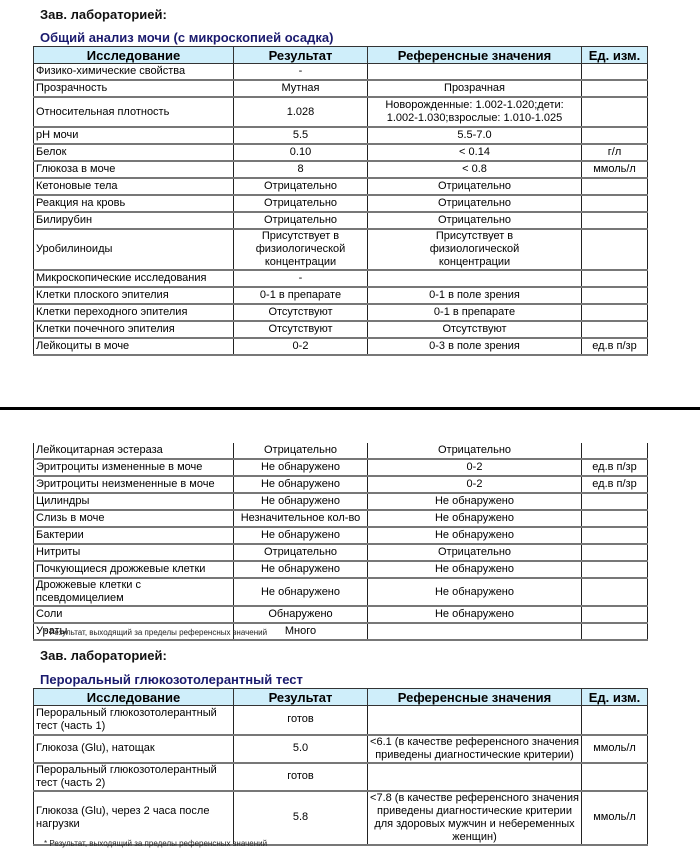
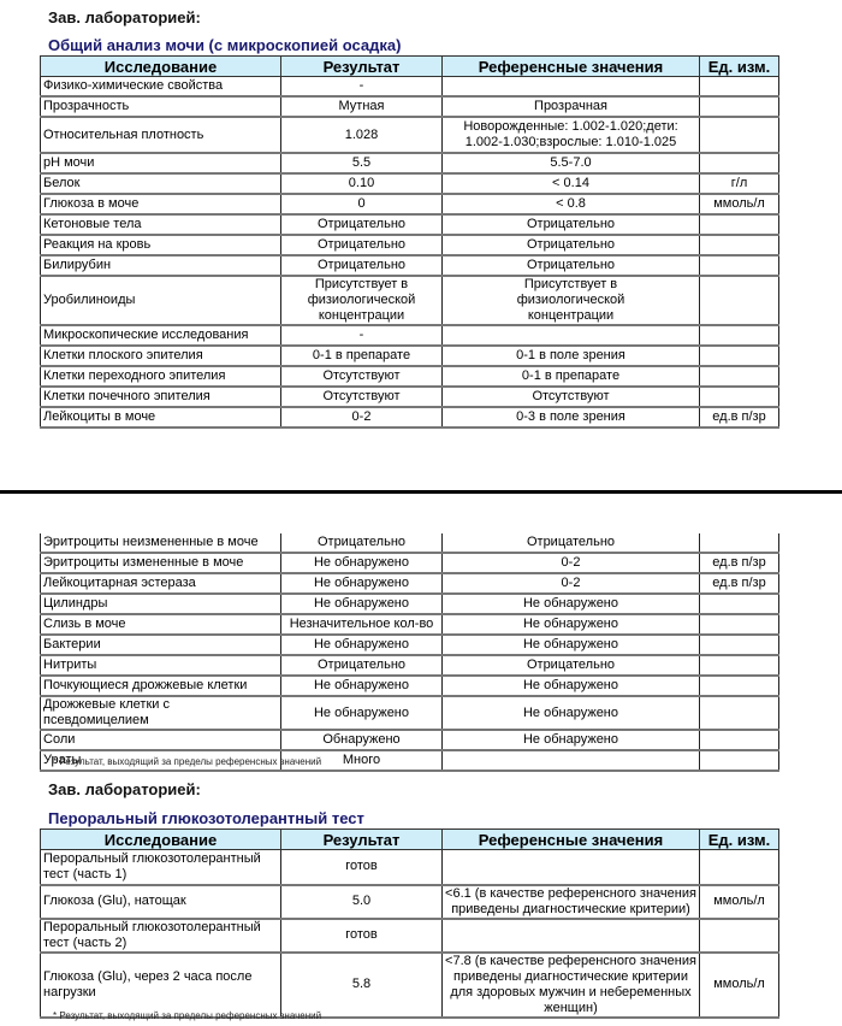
  Зав. лабораторией:
  Общий анализ мочи (с микроскопией осадка)
  Исследование	Результат	Референсные значения	Ед. изм.
  Физико-химические свойства	-
  Прозрачность	Мутная	Прозрачная
  Относительная плотность	1.028	Новорожденные: 1.002-1.020;дети: 1.002-1.030;взрослые: 1.010-1.025
  pH мочи	5.5	5.5-7.0
  Белок	0.10	< 0.14	г/л
- Глюкоза в моче	8	< 0.8	ммоль/л
+ Глюкоза в моче	0	< 0.8	ммоль/л
  Кетоновые тела	Отрицательно	Отрицательно
  Реакция на кровь	Отрицательно	Отрицательно
  Билирубин	Отрицательно	Отрицательно
  Уробилиноиды	Присутствует в физиологической концентрации	Присутствует в физиологической концентрации
  Микроскопические исследования	-
  Клетки плоского эпителия	0-1 в препарате	0-1 в поле зрения
  Клетки переходного эпителия	Отсутствуют	0-1 в препарате
  Клетки почечного эпителия	Отсутствуют	Отсутствуют
  Лейкоциты в моче	0-2	0-3 в поле зрения	ед.в п/зр
- Лейкоцитарная эстераза	Отрицательно	Отрицательно
+ Эритроциты неизмененные в моче	Отрицательно	Отрицательно
  Эритроциты измененные в моче	Не обнаружено	0-2	ед.в п/зр
- Эритроциты неизмененные в моче	Не обнаружено	0-2	ед.в п/зр
+ Лейкоцитарная эстераза	Не обнаружено	0-2	ед.в п/зр
  Цилиндры	Не обнаружено	Не обнаружено
  Слизь в моче	Незначительное кол-во	Не обнаружено
  Бактерии	Не обнаружено	Не обнаружено
  Нитриты	Отрицательно	Отрицательно
  Почкующиеся дрожжевые клетки	Не обнаружено	Не обнаружено
  Дрожжевые клетки с псевдомицелием	Не обнаружено	Не обнаружено
  Соли	Обнаружено	Не обнаружено
  Ураты	Много
  * Результат, выходящий за пределы референсных значений
  Зав. лабораторией:
  Пероральный глюкозотолерантный тест
  Исследование	Результат	Референсные значения	Ед. изм.
  Пероральный глюкозотолерантный тест (часть 1)	готов
  Глюкоза (Glu), натощак	5.0	<6.1 (в качестве референсного значения приведены диагностические критерии)	ммоль/л
  Пероральный глюкозотолерантный тест (часть 2)	готов
  Глюкоза (Glu), через 2 часа после нагрузки	5.8	<7.8 (в качестве референсного значения приведены диагностические критерии для здоровых мужчин и небеременных женщин)	ммоль/л
  * Результат, выходящий за пределы референсных значений
